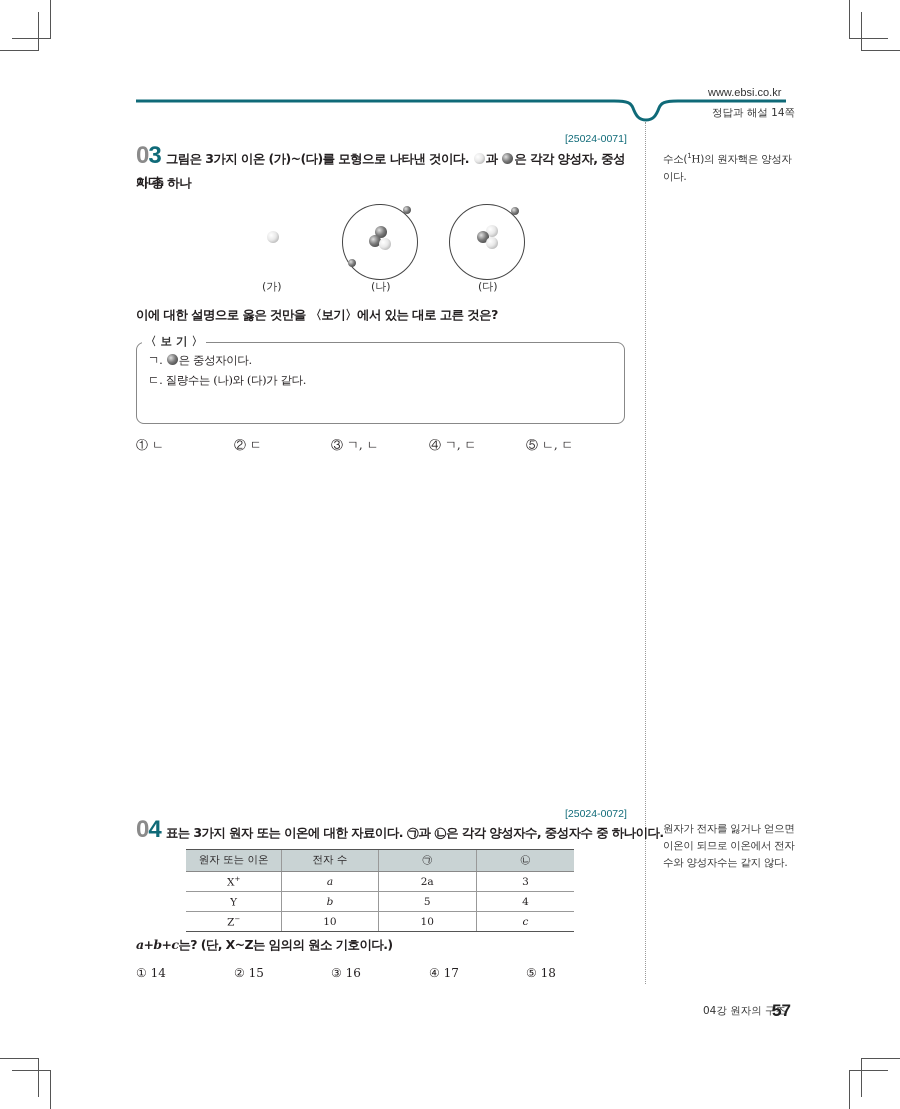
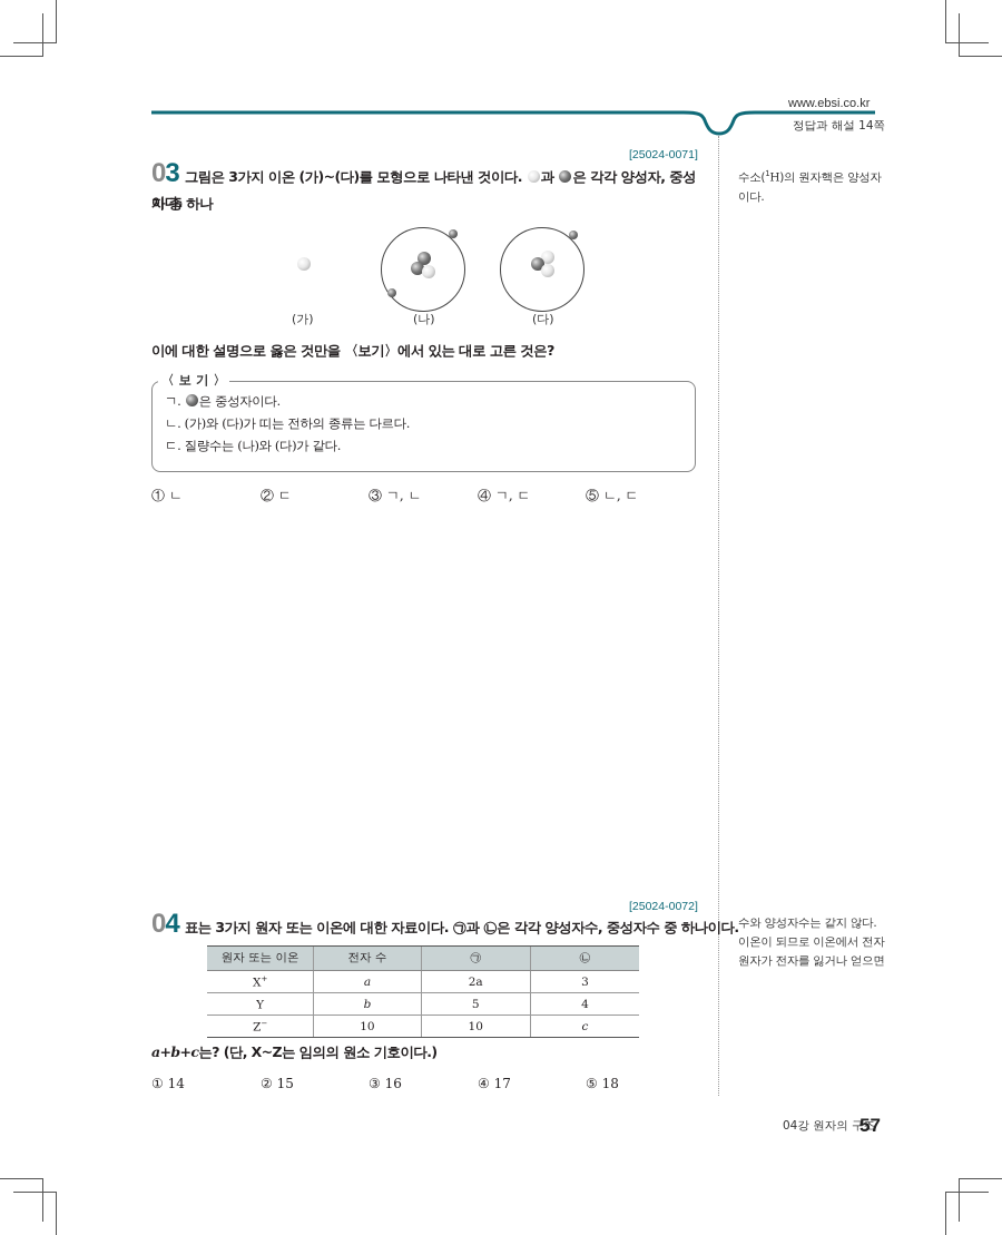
  www.ebsi.co.kr
  정답과 해설 14쪽
  [25024-0071]
  03 그림은 3가지 이온 (가)~(다)를 모형으로 나타낸 것이다. 과 은 각각 양성자, 중성자 중 하나
  이다.
  수소(1H)의 원자핵은 양성자
  이다.
  (가)
  (나)
  (다)
  이에 대한 설명으로 옳은 것만을 〈보기〉에서 있는 대로 고른 것은?
  〈 보 기 〉
  ㄱ. 은 중성자이다.
+ ㄴ. (가)와 (다)가 띠는 전하의 종류는 다르다.
  ㄷ. 질량수는 (나)와 (다)가 같다.
  ① ㄴ
  ② ㄷ
  ③ ㄱ, ㄴ
  ④ ㄱ, ㄷ
  ⑤ ㄴ, ㄷ
  [25024-0072]
  04 표는 3가지 원자 또는 이온에 대한 자료이다. ㉠과 ㉡은 각각 양성자수, 중성자수 중 하나이다.
- 원자가 전자를 잃거나 얻으면
+ 수와 양성자수는 같지 않다.
  이온이 되므로 이온에서 전자
- 수와 양성자수는 같지 않다.
+ 원자가 전자를 잃거나 얻으면
  원자 또는 이온	전자 수	㉠	㉡
  X+	a	2a	3
  Y	b	5	4
  Z−	10	10	c
  a+b+c는? (단, X~Z는 임의의 원소 기호이다.)
  ① 14
  ② 15
  ③ 16
  ④ 17
  ⑤ 18
  04강 원자의 구조
  57
